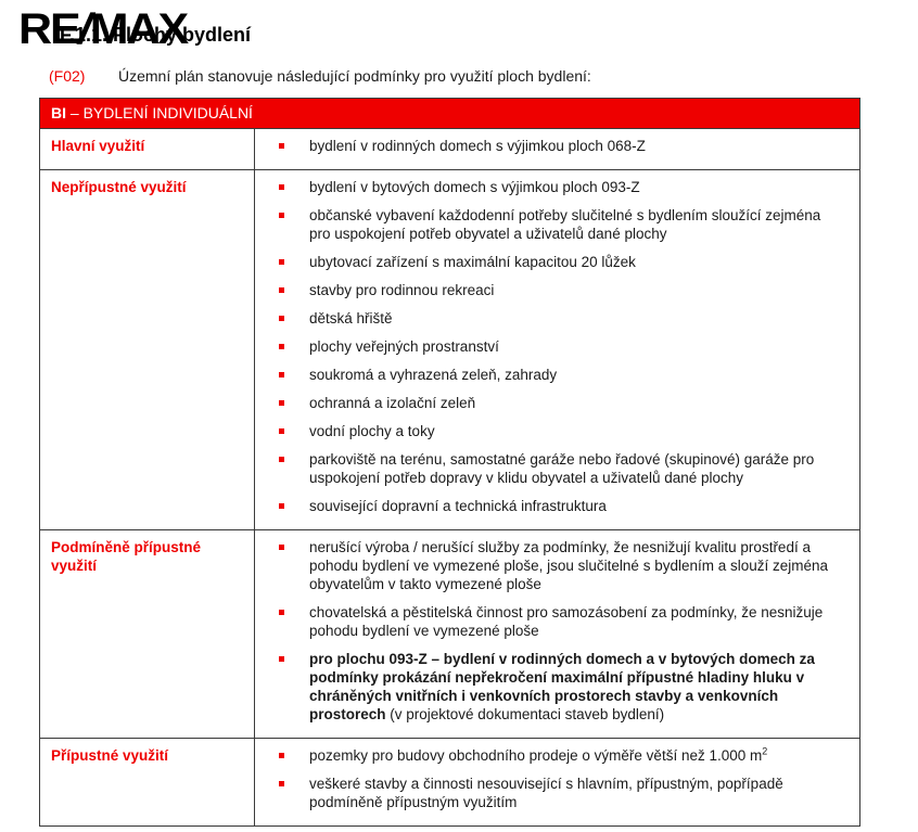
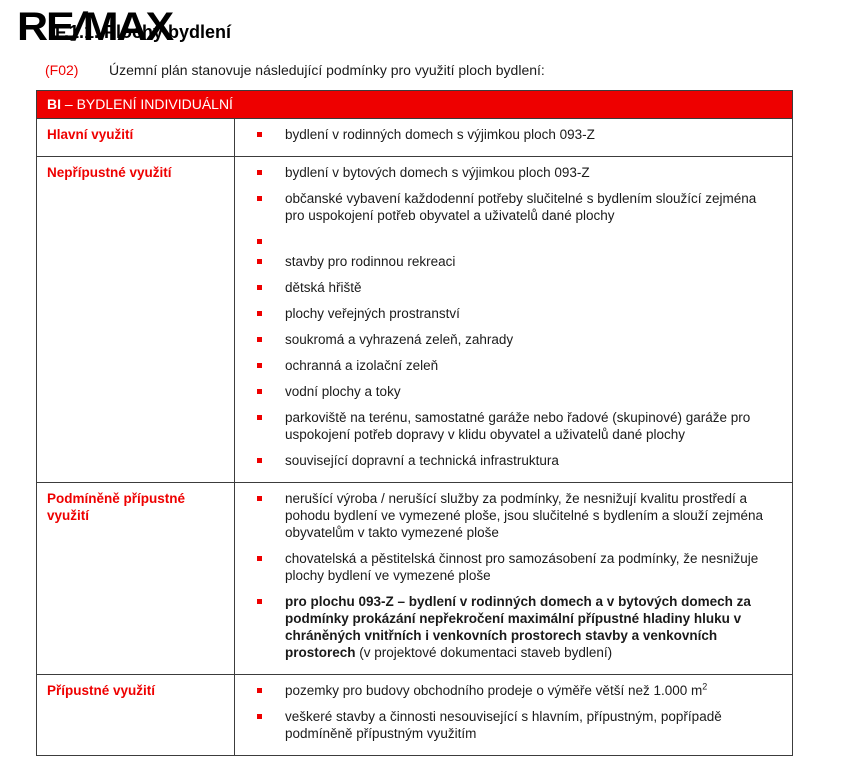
  F.1.1. Plochy bydlení
  (F02) Územní plán stanovuje následující podmínky pro využití ploch bydlení:
  BI – BYDLENÍ INDIVIDUÁLNÍ
  Hlavní využití
- bydlení v rodinných domech s výjimkou ploch 068-Z
+ bydlení v rodinných domech s výjimkou ploch 093-Z
  Nepřípustné využití
  bydlení v bytových domech s výjimkou ploch 093-Z
  občanské vybavení každodenní potřeby slučitelné s bydlením sloužící zejména pro uspokojení potřeb obyvatel a uživatelů dané plochy
- ubytovací zařízení s maximální kapacitou 20 lůžek
  stavby pro rodinnou rekreaci
  dětská hřiště
  plochy veřejných prostranství
  soukromá a vyhrazená zeleň, zahrady
  ochranná a izolační zeleň
  vodní plochy a toky
  parkoviště na terénu, samostatné garáže nebo řadové (skupinové) garáže pro uspokojení potřeb dopravy v klidu obyvatel a uživatelů dané plochy
  související dopravní a technická infrastruktura
  Podmíněně přípustné využití
  nerušící výroba / nerušící služby za podmínky, že nesnižují kvalitu prostředí a pohodu bydlení ve vymezené ploše, jsou slučitelné s bydlením a slouží zejména obyvatelům v takto vymezené ploše
- chovatelská a pěstitelská činnost pro samozásobení za podmínky, že nesnižuje pohodu bydlení ve vymezené ploše
+ chovatelská a pěstitelská činnost pro samozásobení za podmínky, že nesnižuje plochy bydlení ve vymezené ploše
  pro plochu 093-Z – bydlení v rodinných domech a v bytových domech za podmínky prokázání nepřekročení maximální přípustné hladiny hluku v chráněných vnitřních i venkovních prostorech stavby a venkovních prostorech (v projektové dokumentaci staveb bydlení)
  Přípustné využití
  pozemky pro budovy obchodního prodeje o výměře větší než 1.000 m2
  veškeré stavby a činnosti nesouvisející s hlavním, přípustným, popřípadě podmíněně přípustným využitím
